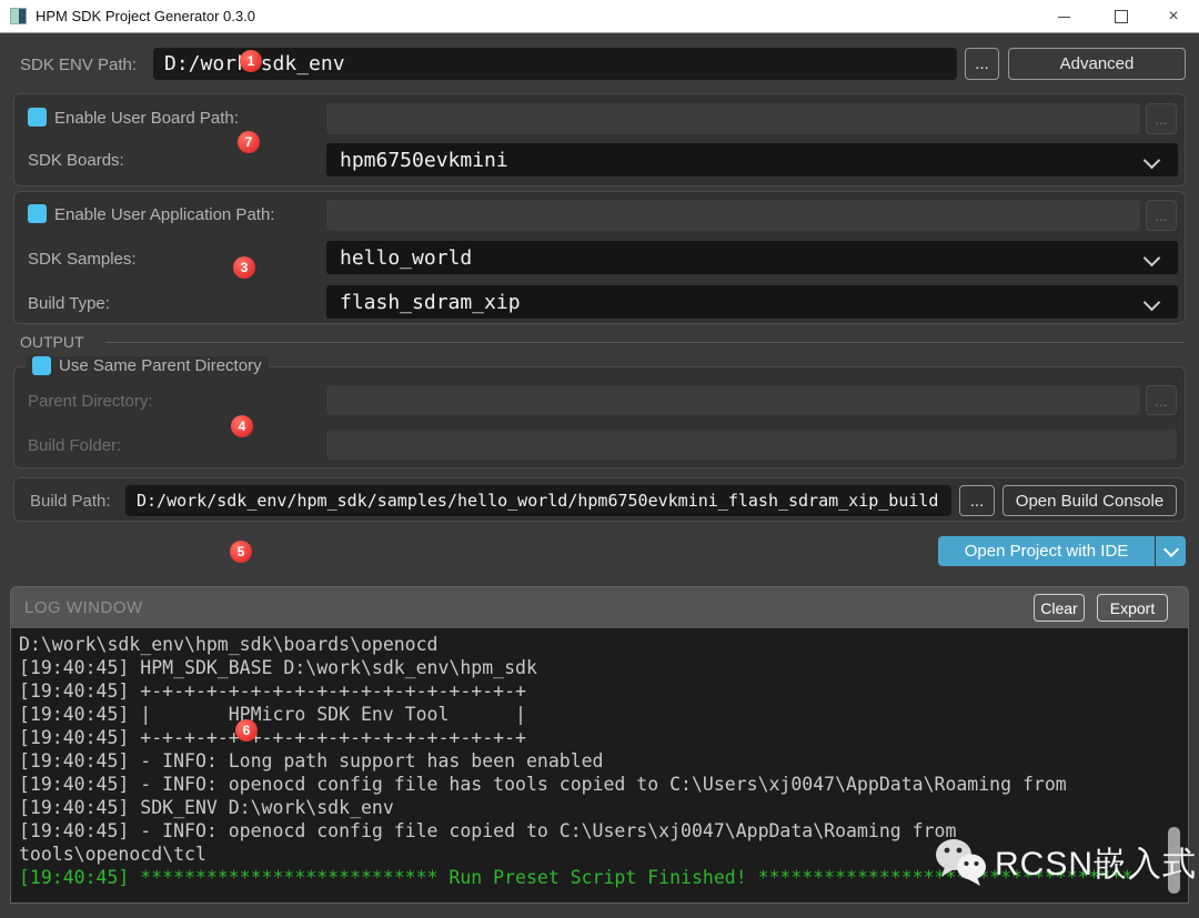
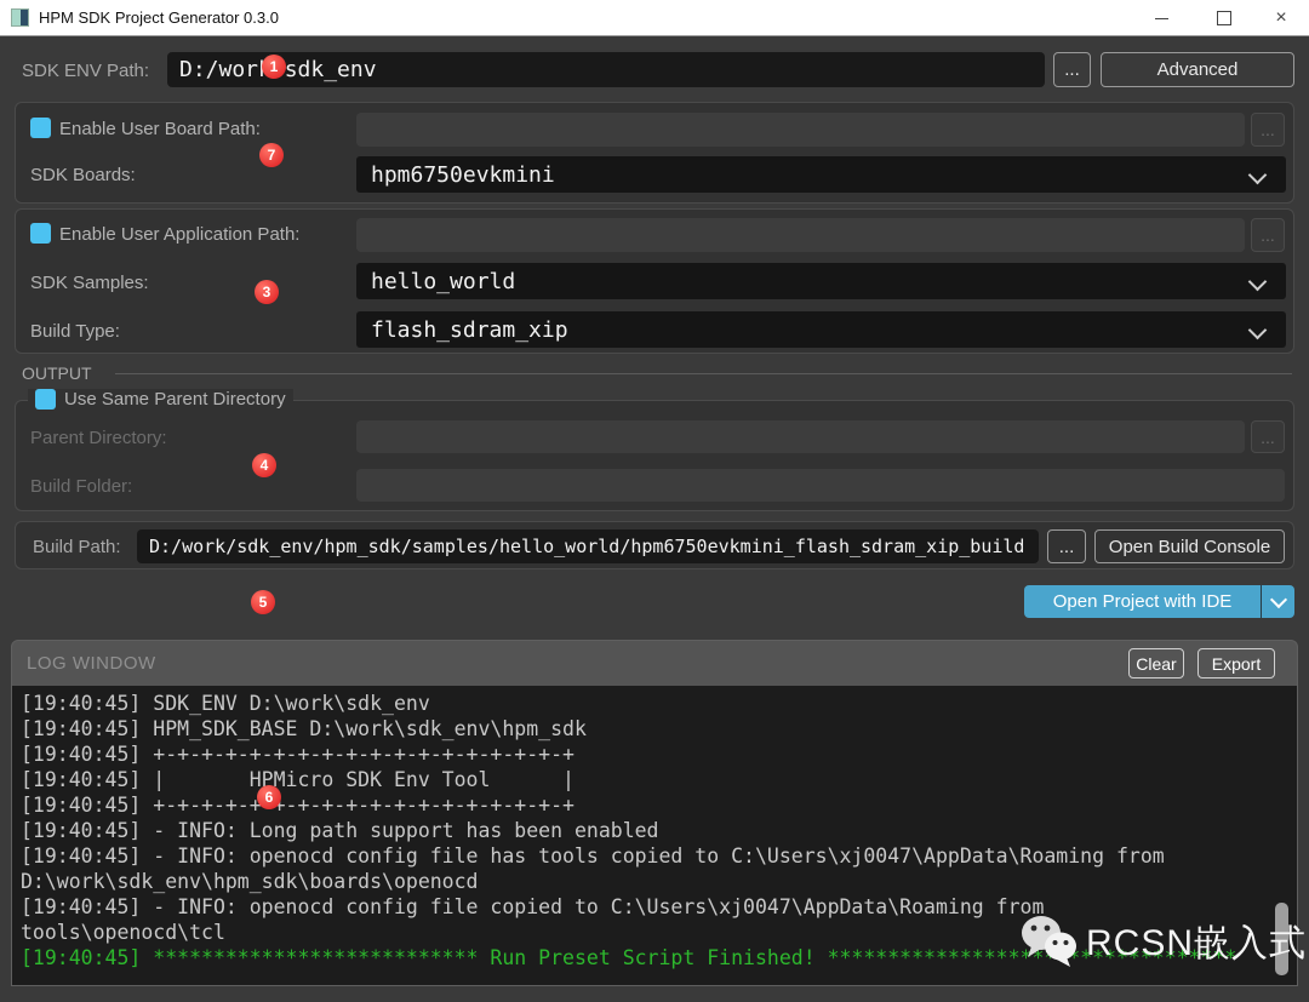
  HPM SDK Project Generator 0.3.0
  ×
  SDK ENV Path:
  D:/worsdk_env
  ...
  Advanced
  Enable User Board Path:
  ...
  SDK Boards:
  hpm6750evkmini
  Enable User Application Path:
  ...
  SDK Samples:
  hello_world
  Build Type:
  flash_sdram_xip
  OUTPUT
  Use Same Parent Directory
  Parent Directory:
  ...
  Build Folder:
  Build Path:
  D:/work/sdk_env/hpm_sdk/samples/hello_world/hpm6750evkmini_flash_sdram_xip_build
  ...
  Open Build Console
  Open Project with IDE
  LOG WINDOW
  Clear
  Export
- D:\work\sdk_env\hpm_sdk\boards\openocd
+ [19:40:45] SDK_ENV D:\work\sdk_env
  [19:40:45] HPM_SDK_BASE D:\work\sdk_env\hpm_sdk
  [19:40:45] +-+-+-+-+-+-+-+-+-+-+-+-+-+-+-+-+-+
  [19:40:45] | HPMicro SDK Env Tool |
  [19:40:45] +-+-+-+-++-+-+-+-+-+-+-+-+-+-+-+-+
  [19:40:45] - INFO: Long path support has been enabled
  [19:40:45] - INFO: openocd config file has tools copied to C:\Users\xj0047\AppData\Roaming from
- [19:40:45] SDK_ENV D:\work\sdk_env
+ D:\work\sdk_env\hpm_sdk\boards\openocd
  [19:40:45] - INFO: openocd config file copied to C:\Users\xj0047\AppData\Roaming from
  tools\openocd\tcl
  [19:40:45] *************************** Run Preset Script Finished! *********************************
  1
  7
  3
  4
  5
  6
  RCSN嵌入式
